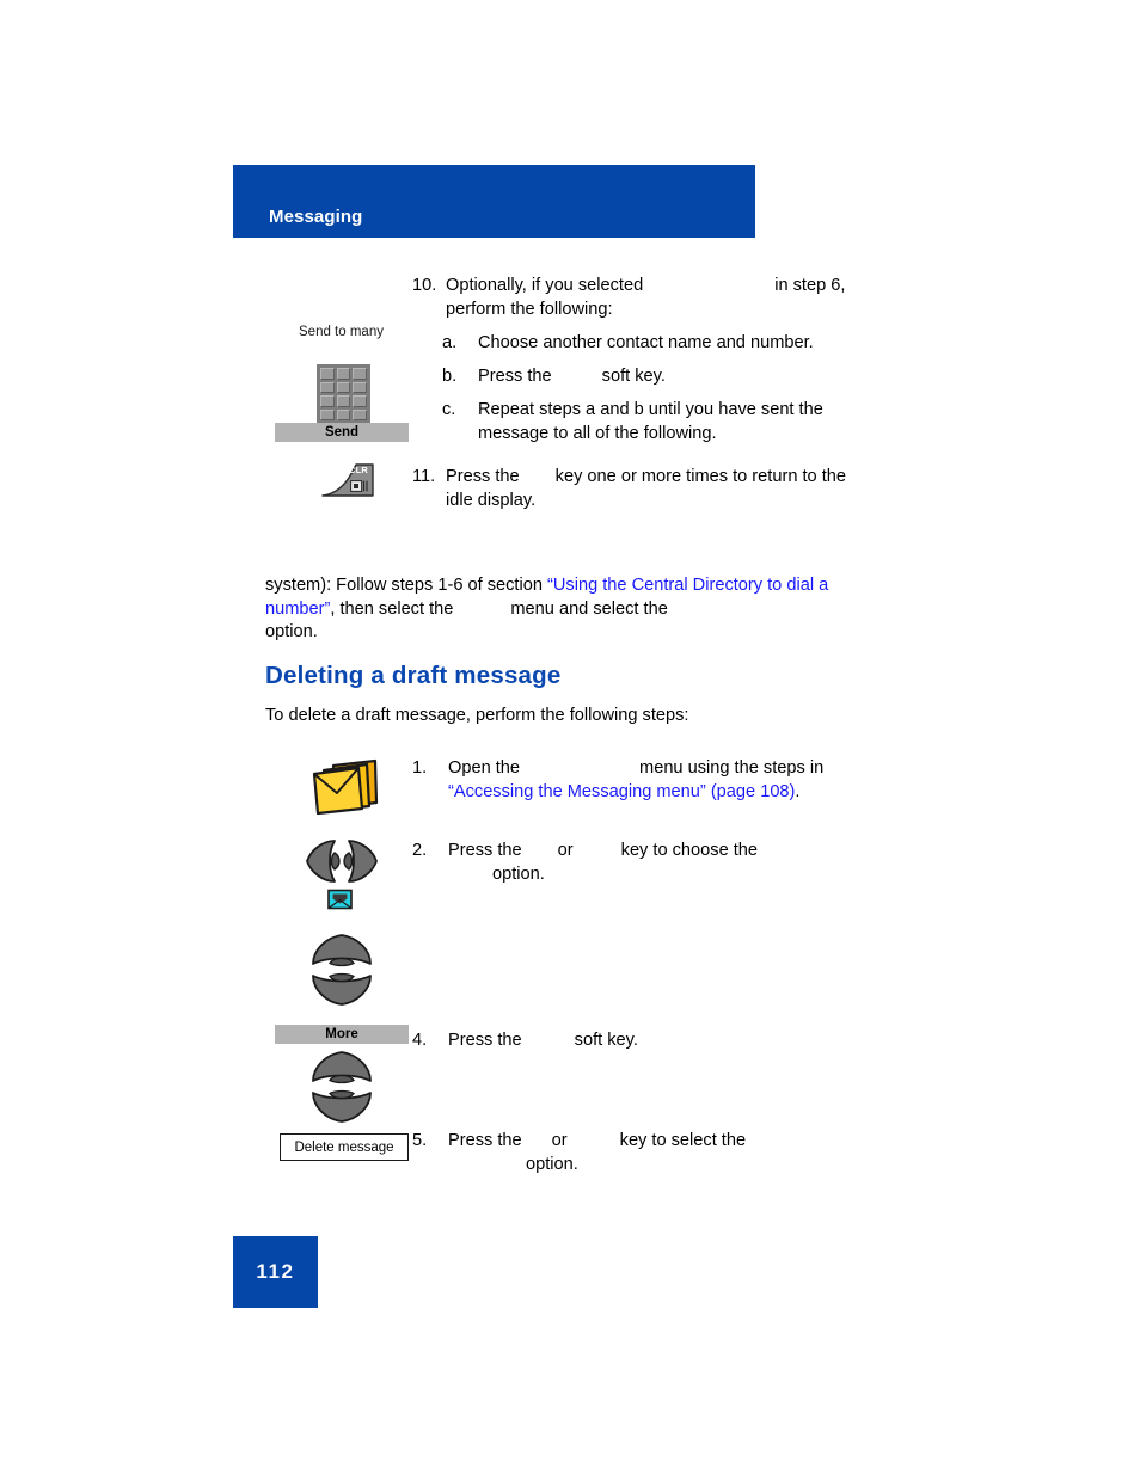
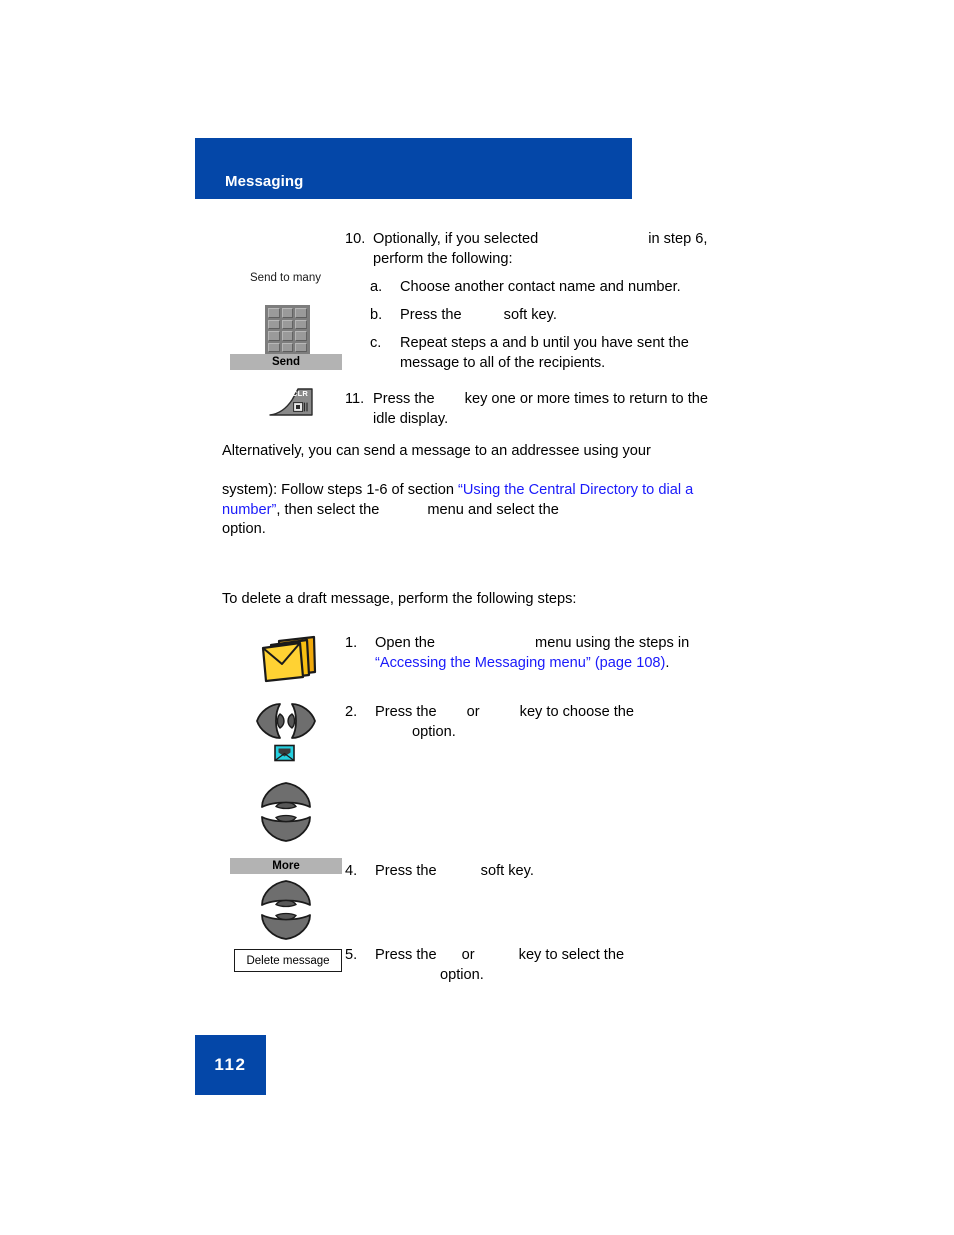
  Messaging
  10.
  Optionally, if you selected in step 6,
  perform the following:
  a.
  Choose another contact name and number.
  b.
  Press the soft key.
  c.
  Repeat steps a and b until you have sent the
- message to all of the following.
+ message to all of the recipients.
  11.
  Press the key one or more times to return to the
  idle display.
+ Alternatively, you can send a message to an addressee using your
  system): Follow steps 1-6 of section “Using the Central Directory to dial a
  number”, then select the menu and select the
  option.
- Deleting a draft message
  To delete a draft message, perform the following steps:
  1.
  Open the menu using the steps in
  “Accessing the Messaging menu” (page 108).
  2.
  Press the or key to choose the
  option.
  4.
  Press the soft key.
  5.
  Press the or key to select the
  option.
  Send to many
  Send
  CLR
  More
  Delete message
  112
